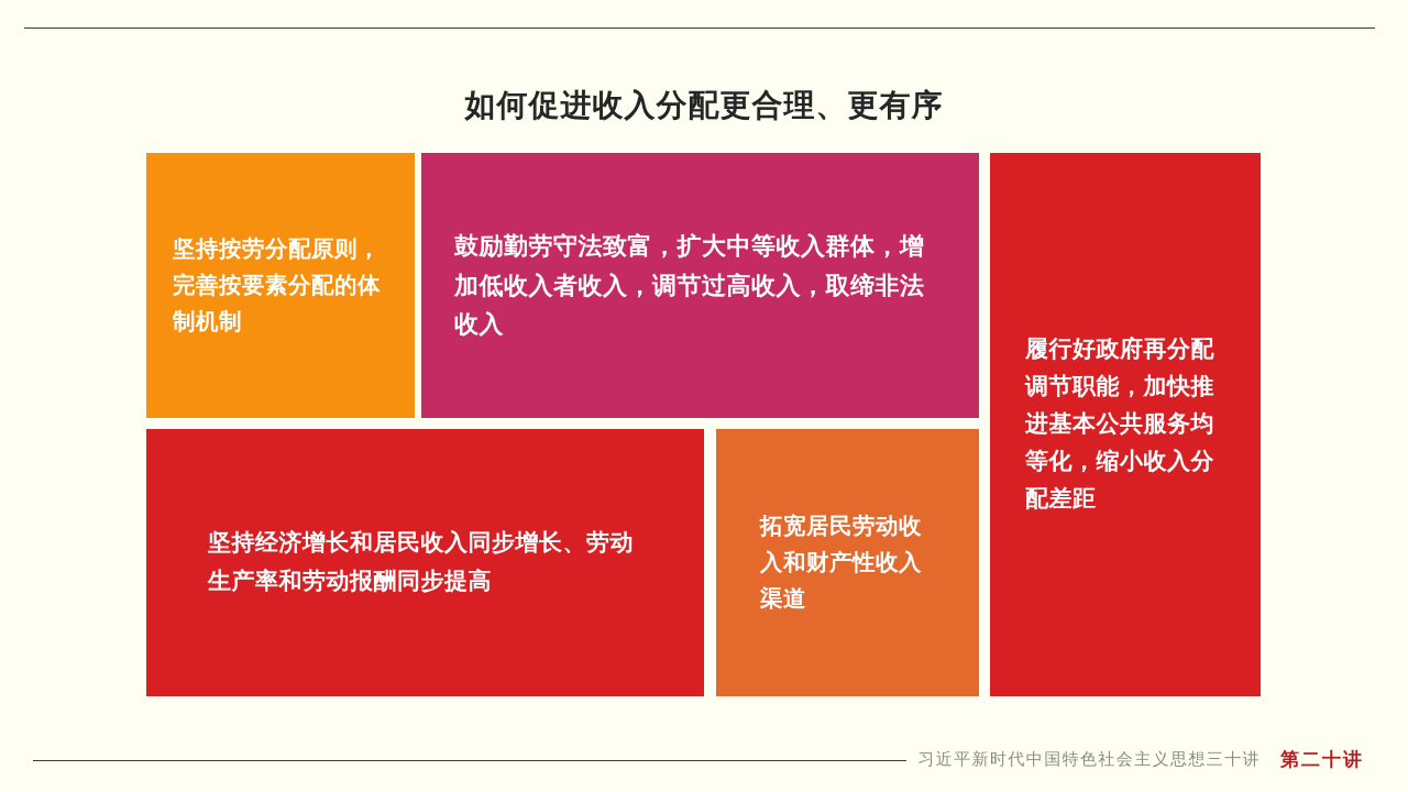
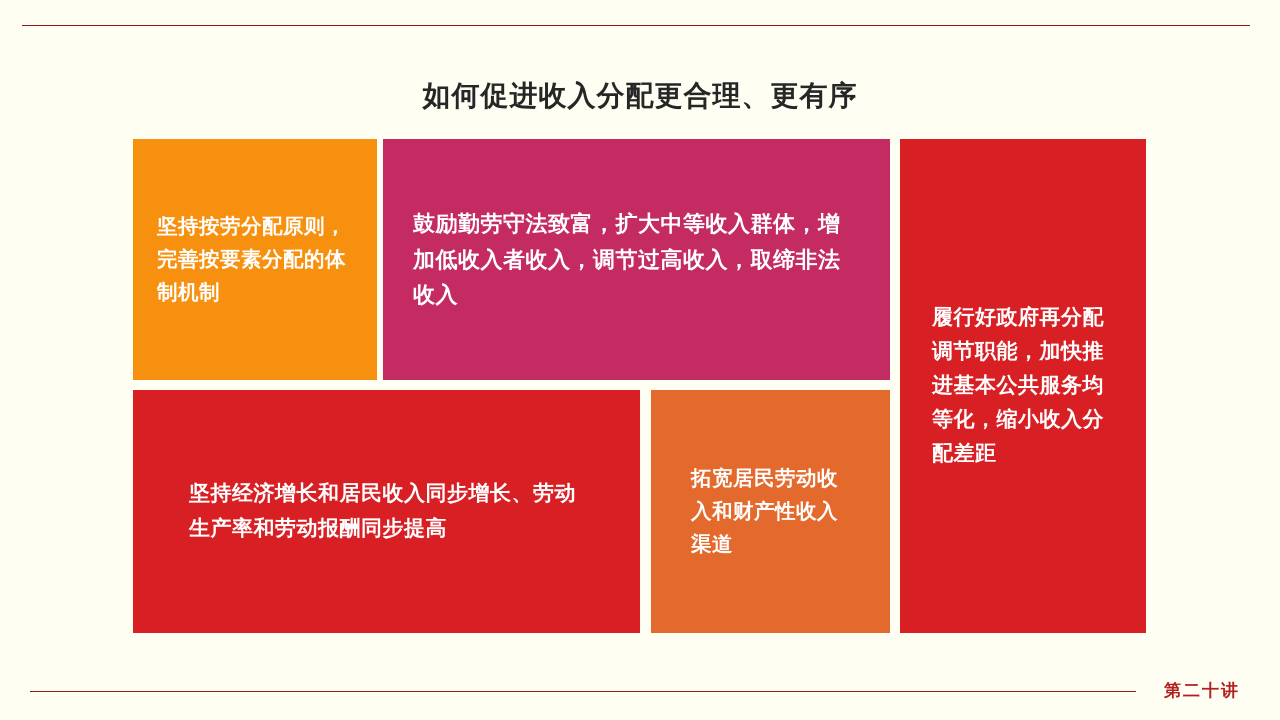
  如何促进收入分配更合理、更有序
  坚持按劳分配原则，完善按要素分配的体制机制
  鼓励勤劳守法致富，扩大中等收入群体，增加低收入者收入，调节过高收入，取缔非法收入
  履行好政府再分配调节职能，加快推进基本公共服务均等化，缩小收入分配差距
  坚持经济增长和居民收入同步增长、劳动生产率和劳动报酬同步提高
  拓宽居民劳动收入和财产性收入渠道
- 习近平新时代中国特色社会主义思想三十讲
  第二十讲
